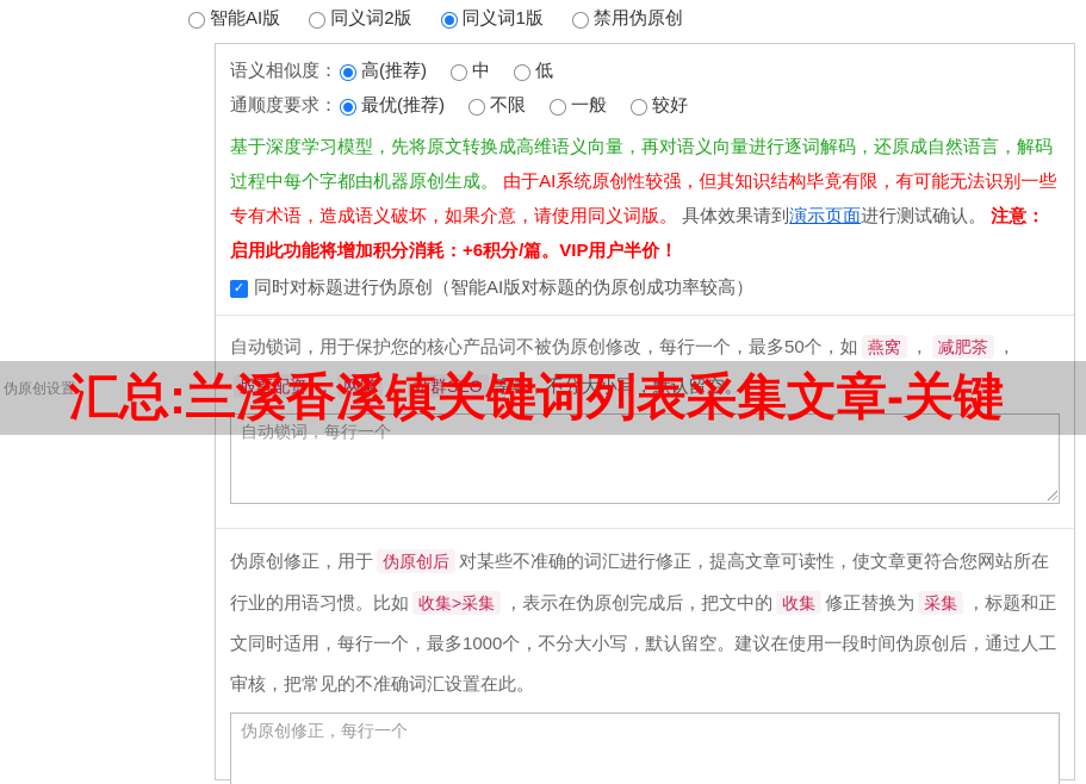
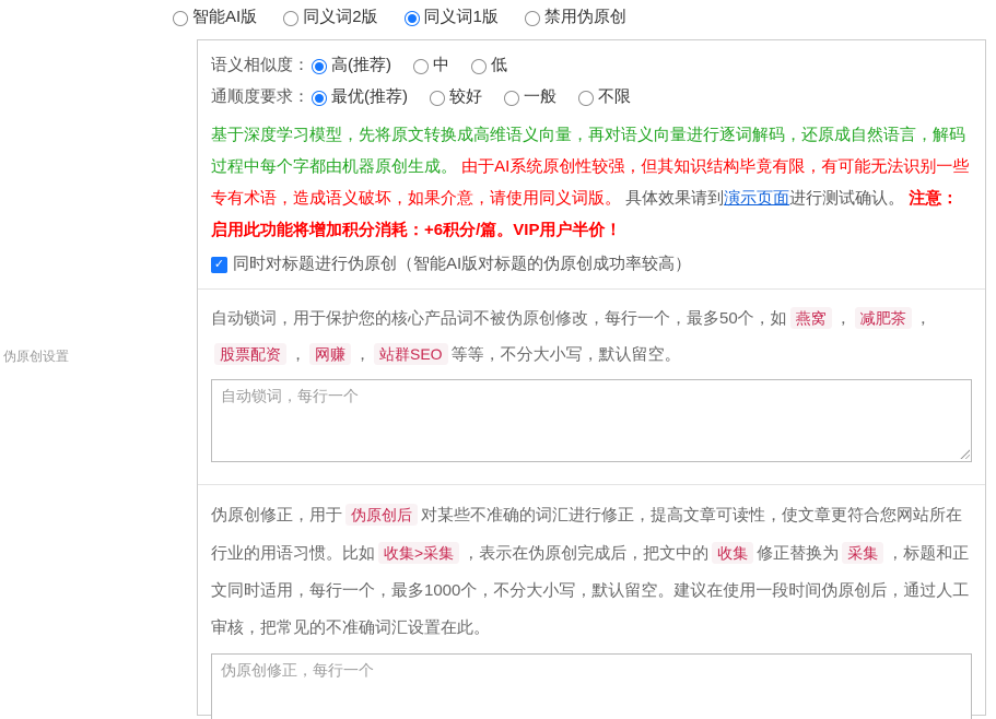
  智能AI版
  同义词2版
  同义词1版
  禁用伪原创
  语义相似度：
  高(推荐)
  中
  低
  通顺度要求：
  最优(推荐)
- 不限
+ 较好
  一般
- 较好
+ 不限
  基于深度学习模型，先将原文转换成高维语义向量，再对语义向量进行逐词解码，还原成自然语言，解码过程中每个字都由机器原创生成。 由于AI系统原创性较强，但其知识结构毕竟有限，有可能无法识别一些专有术语，造成语义破坏，如果介意，请使用同义词版。 具体效果请到演示页面进行测试确认。 注意：启用此功能将增加积分消耗：+6积分/篇。VIP用户半价！
  同时对标题进行伪原创（智能AI版对标题的伪原创成功率较高）
  自动锁词，用于保护您的核心产品词不被伪原创修改，每行一个，最多50个，如 燕窝 ， 减肥茶 ，股票配资 ， 网赚 ， 站群SEO 等等，不分大小写，默认留空。
  自动锁词，每行一个
  伪原创修正，用于 伪原创后 对某些不准确的词汇进行修正，提高文章可读性，使文章更符合您网站所在行业的用语习惯。比如 收集>采集 ，表示在伪原创完成后，把文中的 收集 修正替换为 采集 ，标题和正文同时适用，每行一个，最多1000个，不分大小写，默认留空。建议在使用一段时间伪原创后，通过人工审核，把常见的不准确词汇设置在此。
  伪原创修正，每行一个
  伪原创设置
- 汇总:兰溪香溪镇关键词列表采集文章-关键
